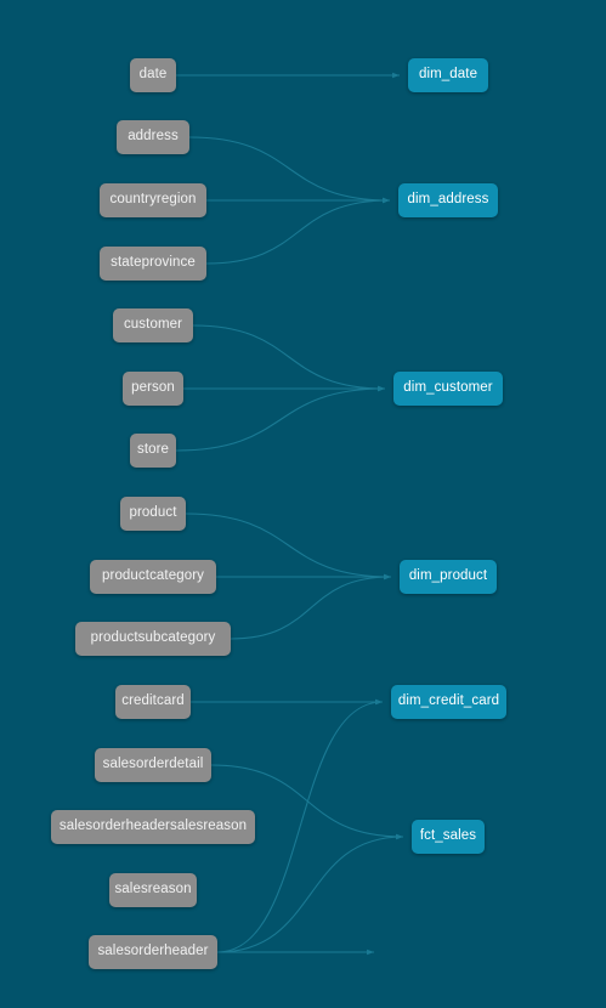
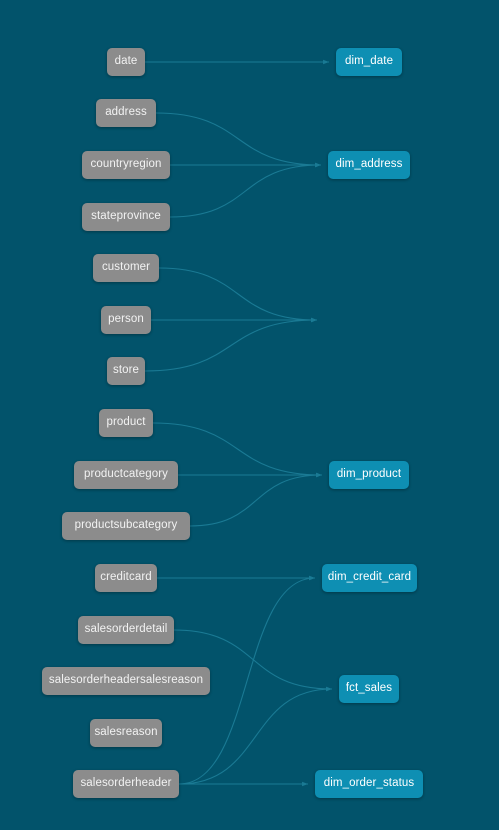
  date
  address
  countryregion
  stateprovince
  customer
  person
  store
  product
  productcategory
  productsubcategory
  creditcard
  salesorderdetail
  salesorderheadersalesreason
  salesreason
  salesorderheader
  dim_date
  dim_address
- dim_customer
  dim_product
  dim_credit_card
  fct_sales
+ dim_order_status
